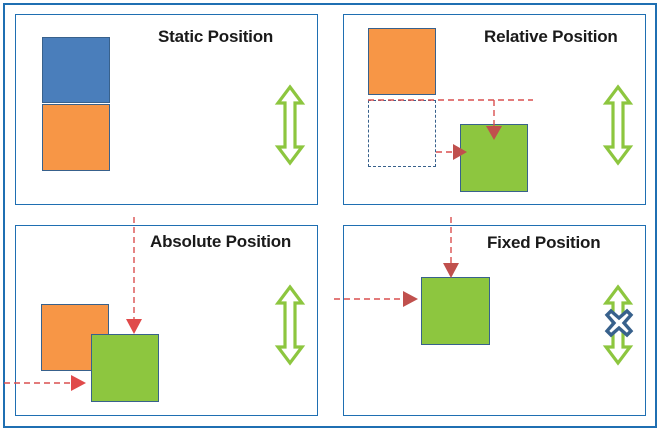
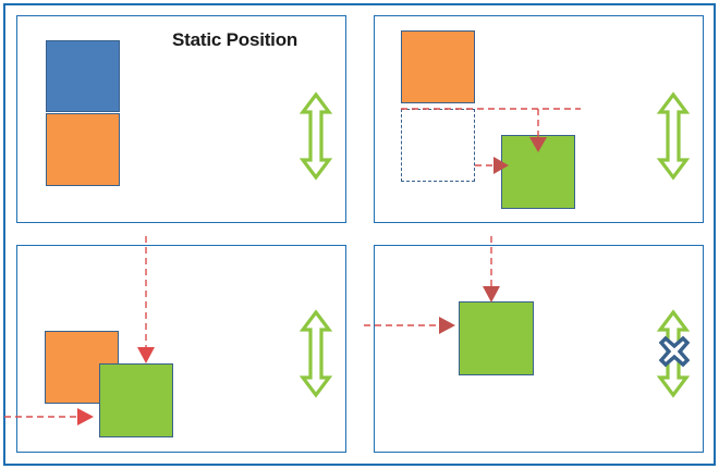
  Static Position
- Relative Position
- Absolute Position
- Fixed Position
